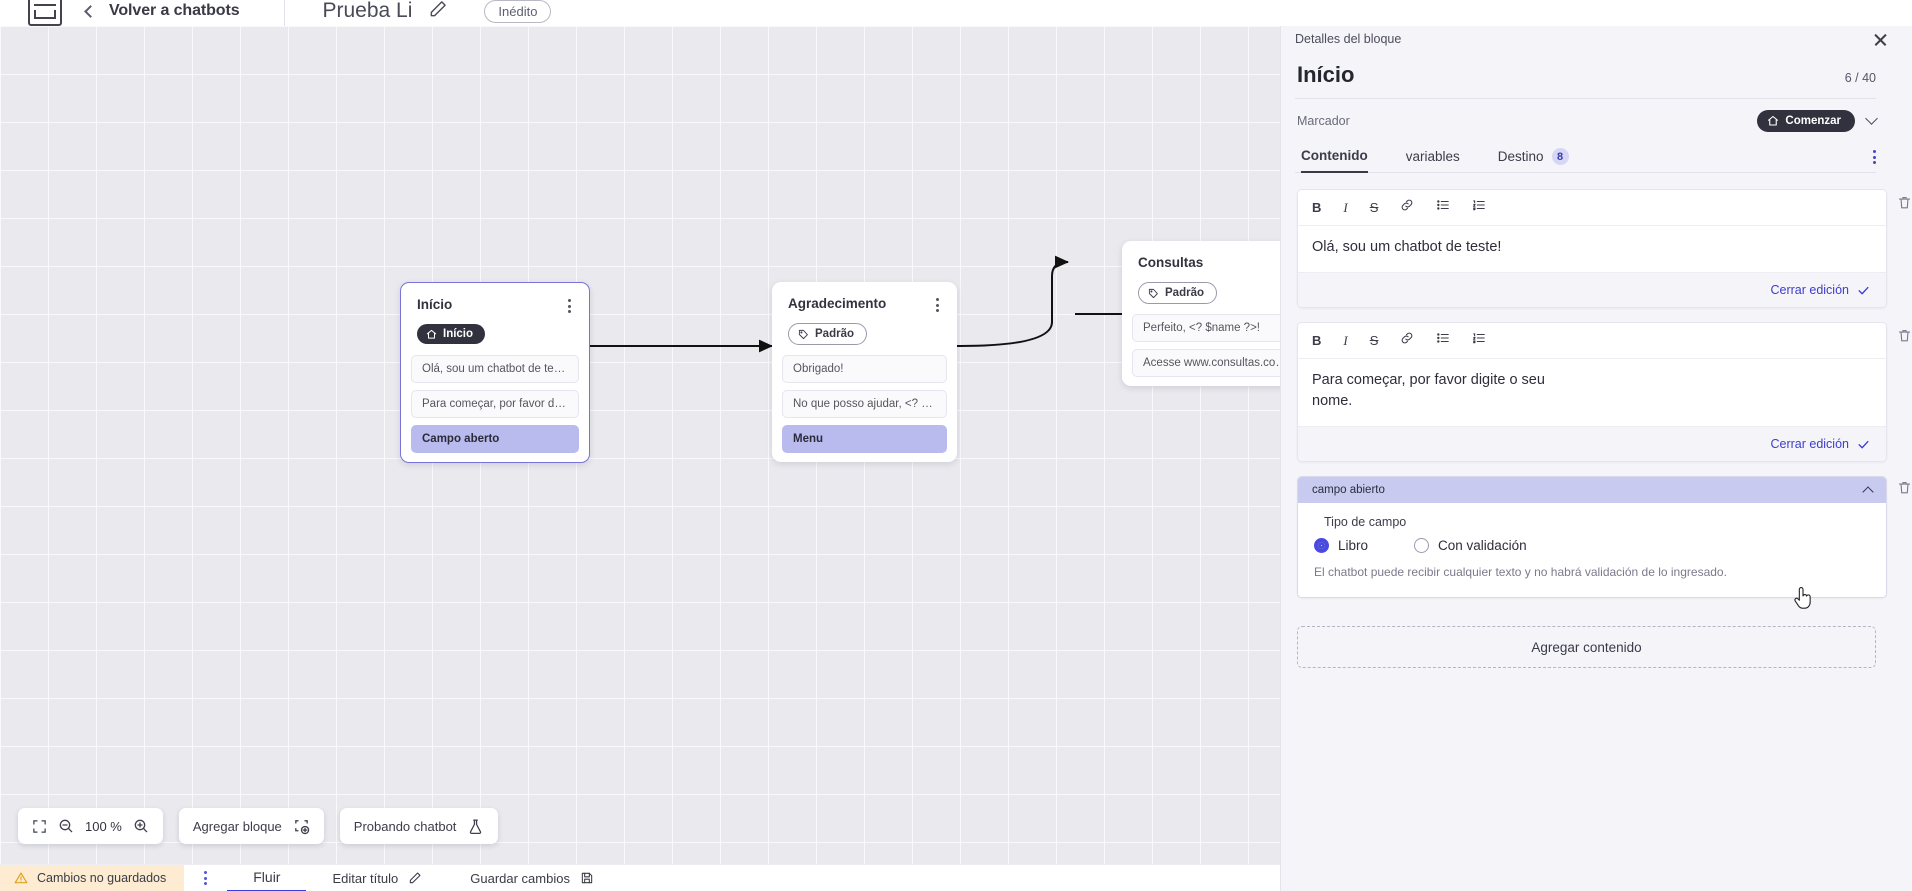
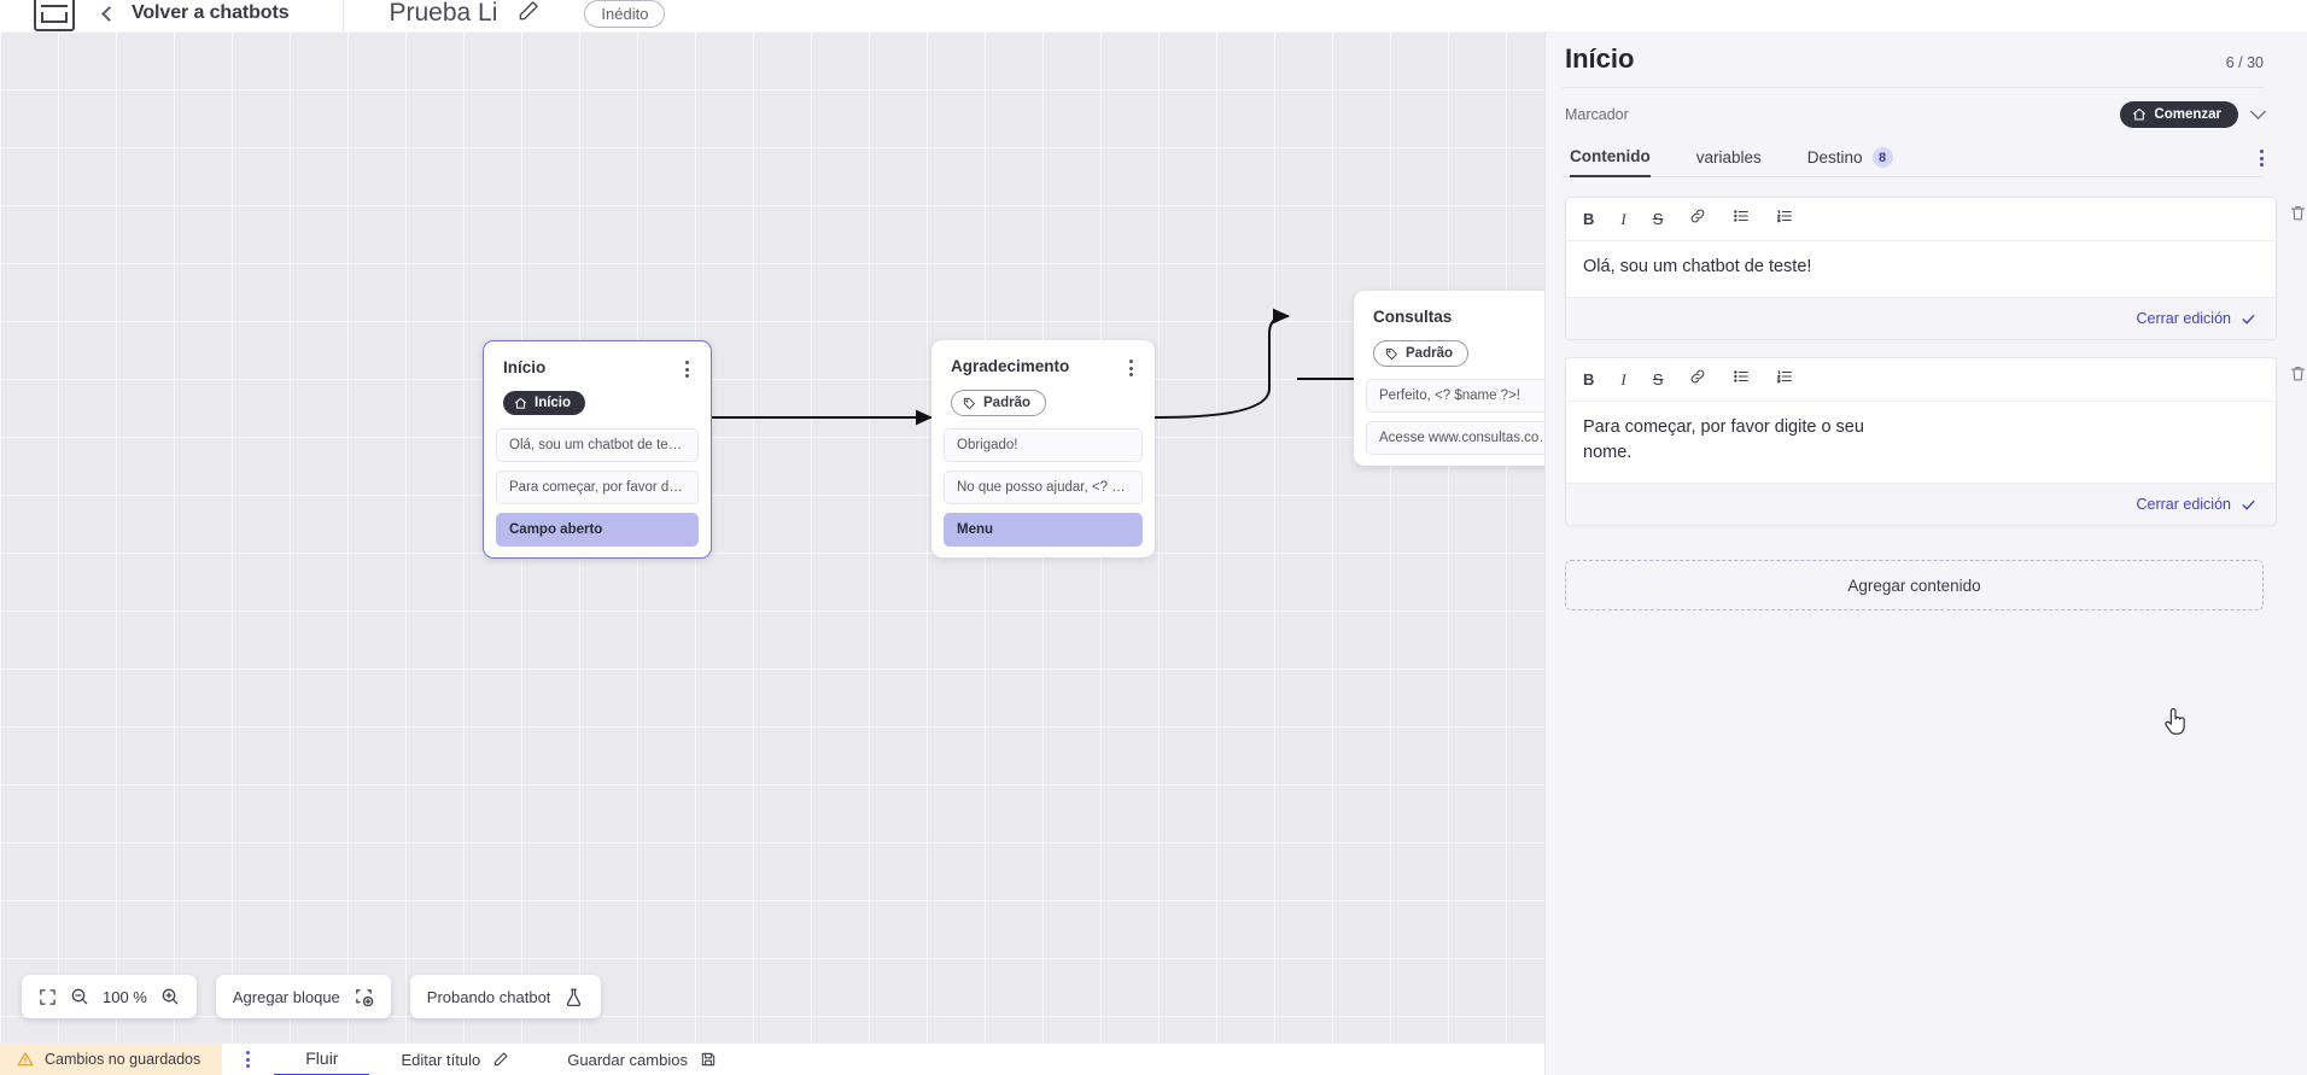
  Volver a chatbots
  Prueba Li
  Inédito
  Início
  Início
  Olá, sou um chatbot de teste!
  Para começar, por favor digite
  Campo aberto
  Agradecimento
  Padrão
  Obrigado!
  No que posso ajudar, <? $nam
  Menu
  Consultas
  Padrão
  Perfeito, <? $name ?>!
  Acesse www.consultas.co
  100 %
  Agregar bloque
  Probando chatbot
  Cambios no guardados
  Fluir
  Editar título
  Guardar cambios
- Detalles del bloque
  Início
- 6 / 40
+ 6 / 30
  Marcador
  Comenzar
  Contenido
  variables
  Destino
  8
  B
  I
  S
  Olá, sou um chatbot de teste!
  Cerrar edición
  B
  I
  S
  Para começar, por favor digite o seu nome.
  Cerrar edición
- campo abierto
- Tipo de campo
- Libro
- Con validación
- El chatbot puede recibir cualquier texto y no habrá validación de lo ingresado.
  Agregar contenido
